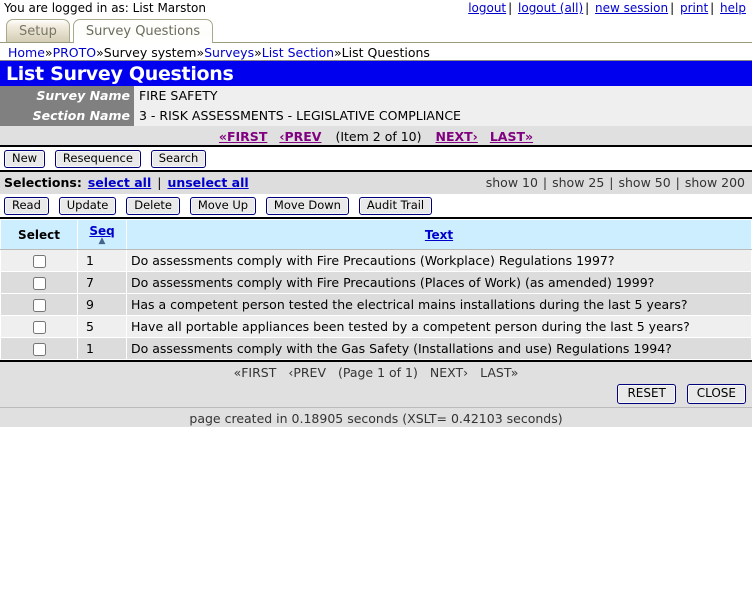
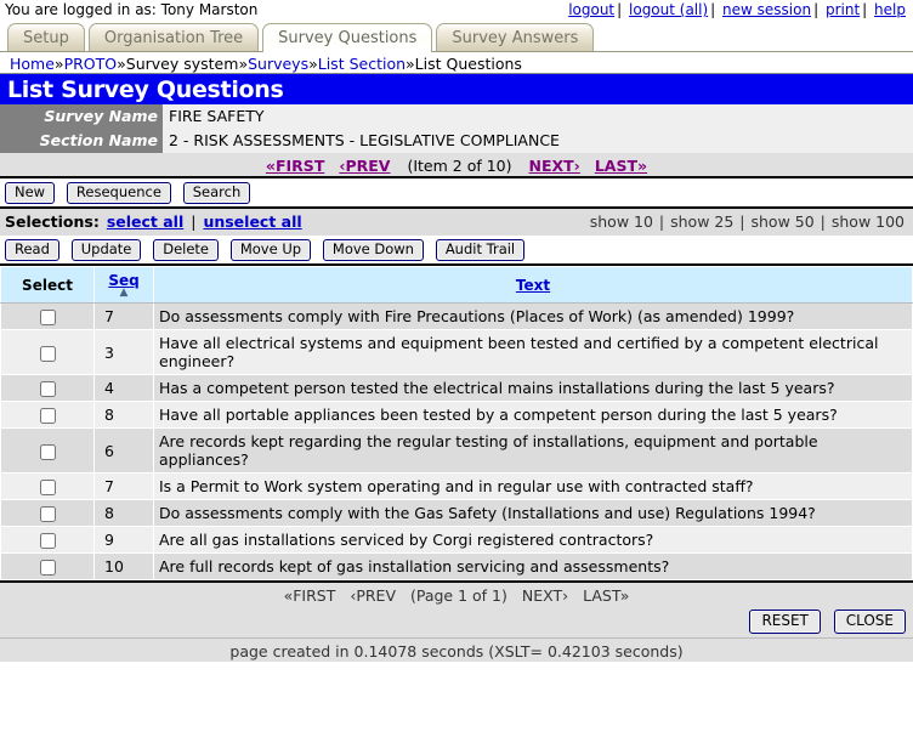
- You are logged in as: List Marston
+ You are logged in as: Tony Marston
  logout | logout (all) | new session | print | help
  Setup
+ Organisation Tree
  Survey Questions
+ Survey Answers
  Home»PROTO»Survey system»Surveys»List Section»List Questions
  List Survey Questions
  Survey Name
  FIRE SAFETY
  Section Name
- 3 - RISK ASSESSMENTS - LEGISLATIVE COMPLIANCE
+ 2 - RISK ASSESSMENTS - LEGISLATIVE COMPLIANCE
  «FIRST ‹PREV (Item 2 of 10) NEXT› LAST»
  New Resequence Search
  Selections: select all | unselect all
- show 10 | show 25 | show 50 | show 200
+ show 10 | show 25 | show 50 | show 100
  Read Update Delete Move Up Move Down Audit Trail
  Select	Seq ▲	Text
- 	1	Do assessments comply with Fire Precautions (Workplace) Regulations 1997?
  	7	Do assessments comply with Fire Precautions (Places of Work) (as amended) 1999?
+ 	3	Have all electrical systems and equipment been tested and certified by a competent electrical engineer?
- 	9	Has a competent person tested the electrical mains installations during the last 5 years?
+ 	4	Has a competent person tested the electrical mains installations during the last 5 years?
- 	5	Have all portable appliances been tested by a competent person during the last 5 years?
+ 	8	Have all portable appliances been tested by a competent person during the last 5 years?
+ 	6	Are records kept regarding the regular testing of installations, equipment and portable appliances?
+ 	7	Is a Permit to Work system operating and in regular use with contracted staff?
- 	1	Do assessments comply with the Gas Safety (Installations and use) Regulations 1994?
+ 	8	Do assessments comply with the Gas Safety (Installations and use) Regulations 1994?
+ 	9	Are all gas installations serviced by Corgi registered contractors?
+ 	10	Are full records kept of gas installation servicing and assessments?
  «FIRST ‹PREV (Page 1 of 1) NEXT› LAST»
  RESET CLOSE
- page created in 0.18905 seconds (XSLT= 0.42103 seconds)
+ page created in 0.14078 seconds (XSLT= 0.42103 seconds)
